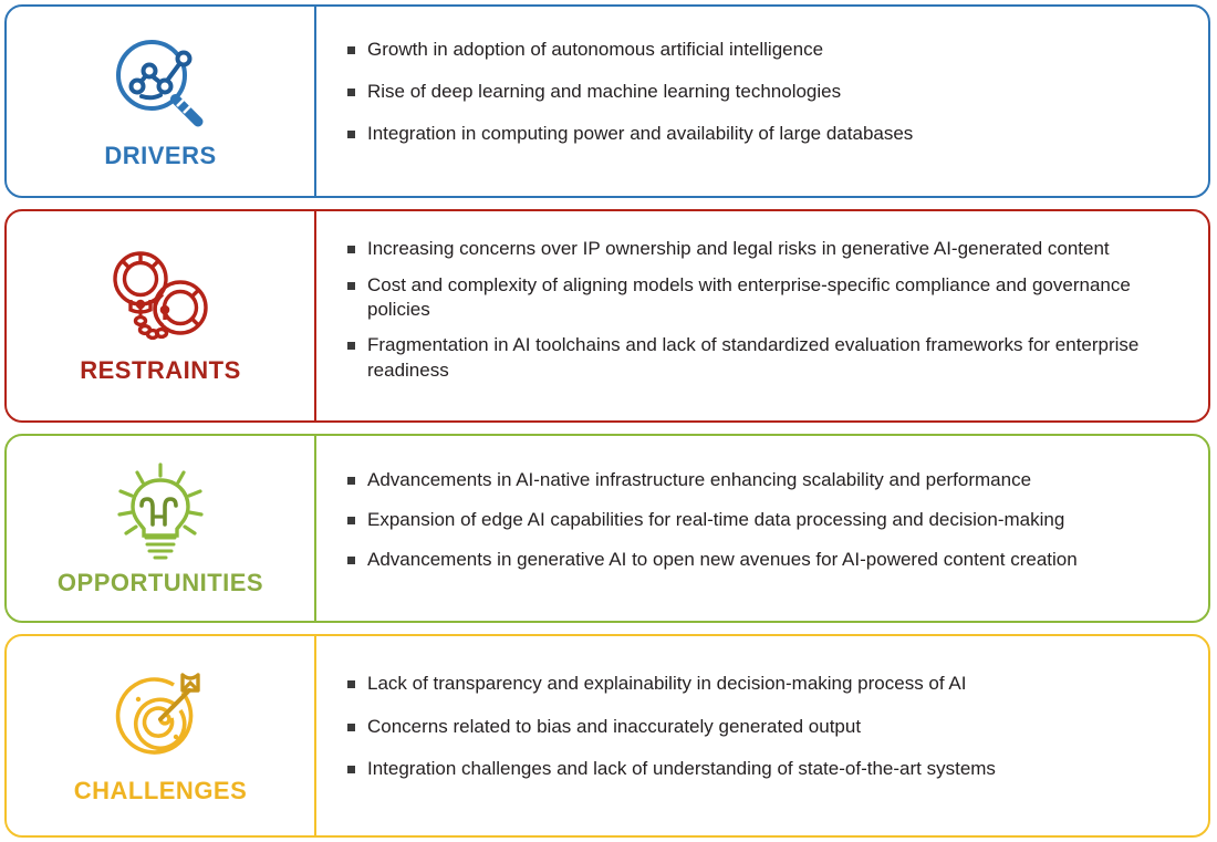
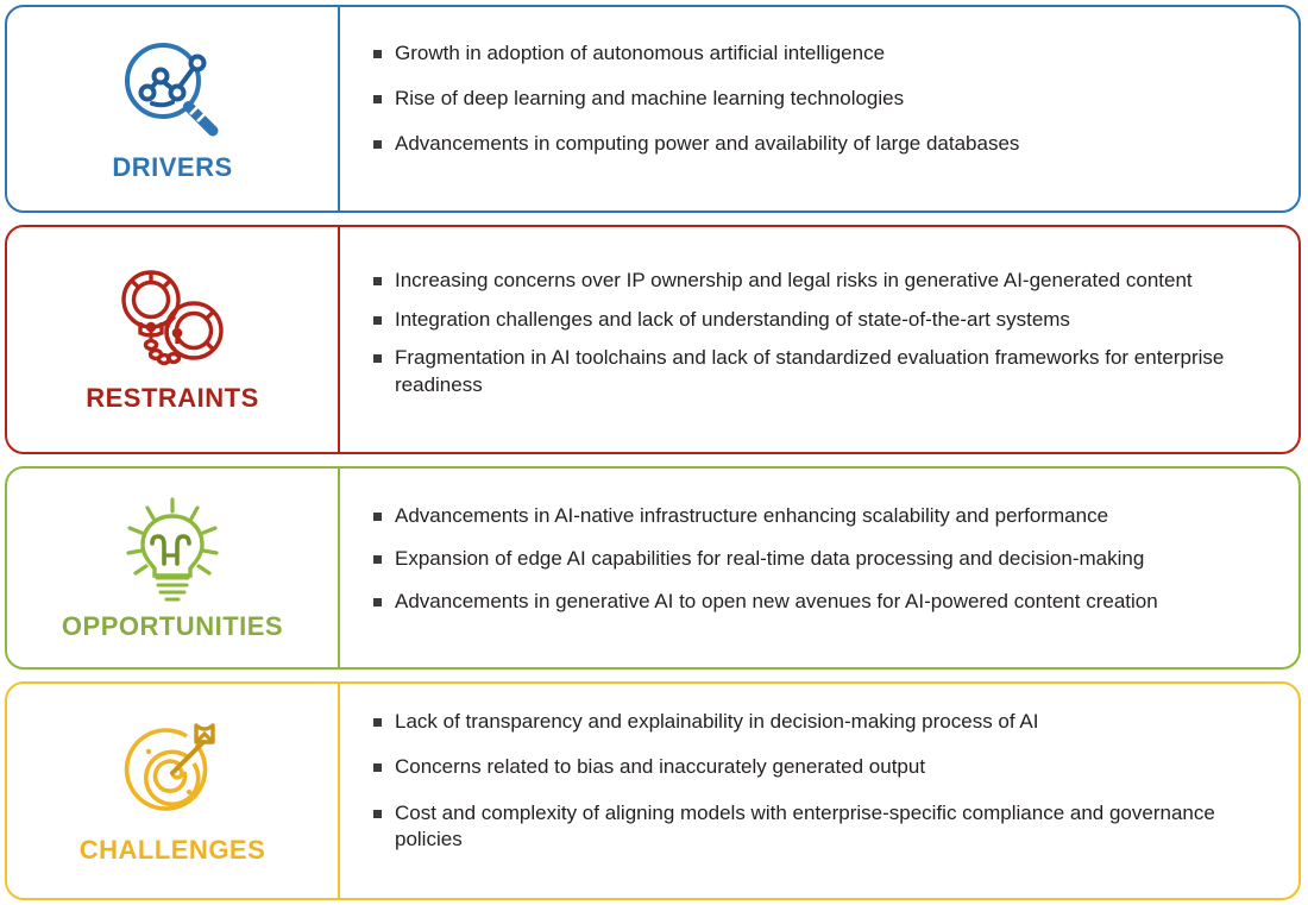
  DRIVERS
  Growth in adoption of autonomous artificial intelligence
  Rise of deep learning and machine learning technologies
- Integration in computing power and availability of large databases
+ Advancements in computing power and availability of large databases
  RESTRAINTS
  Increasing concerns over IP ownership and legal risks in generative AI-generated content
- Cost and complexity of aligning models with enterprise-specific compliance and governance policies
+ Integration challenges and lack of understanding of state-of-the-art systems
  Fragmentation in AI toolchains and lack of standardized evaluation frameworks for enterprise readiness
  OPPORTUNITIES
  Advancements in AI-native infrastructure enhancing scalability and performance
  Expansion of edge AI capabilities for real-time data processing and decision-making
  Advancements in generative AI to open new avenues for AI-powered content creation
  CHALLENGES
  Lack of transparency and explainability in decision-making process of AI
  Concerns related to bias and inaccurately generated output
- Integration challenges and lack of understanding of state-of-the-art systems
+ Cost and complexity of aligning models with enterprise-specific compliance and governance policies
